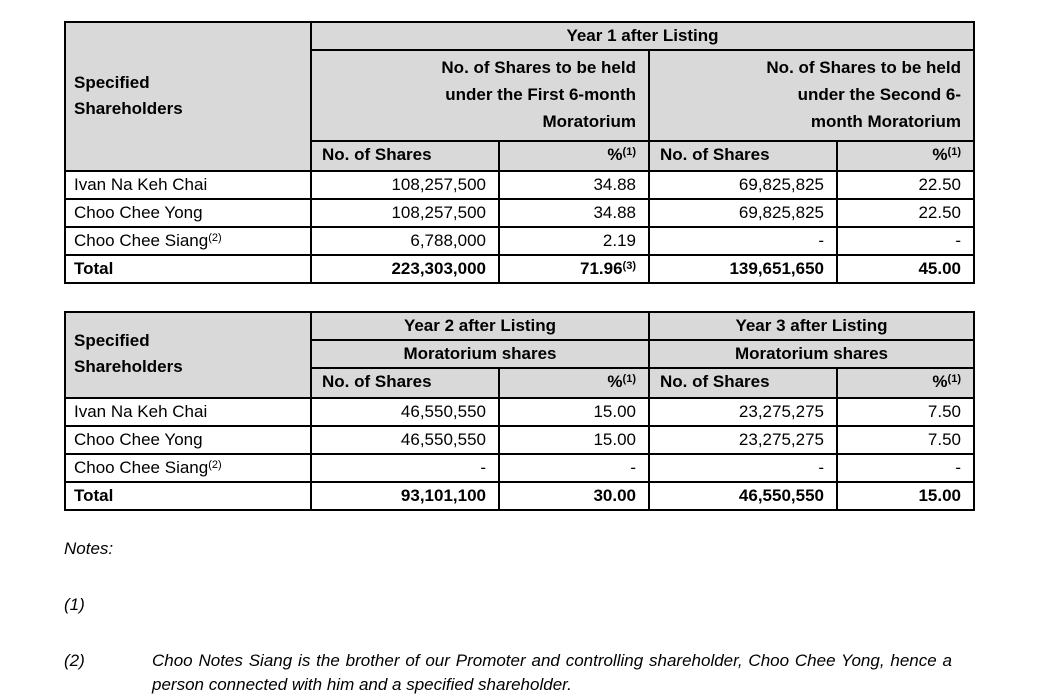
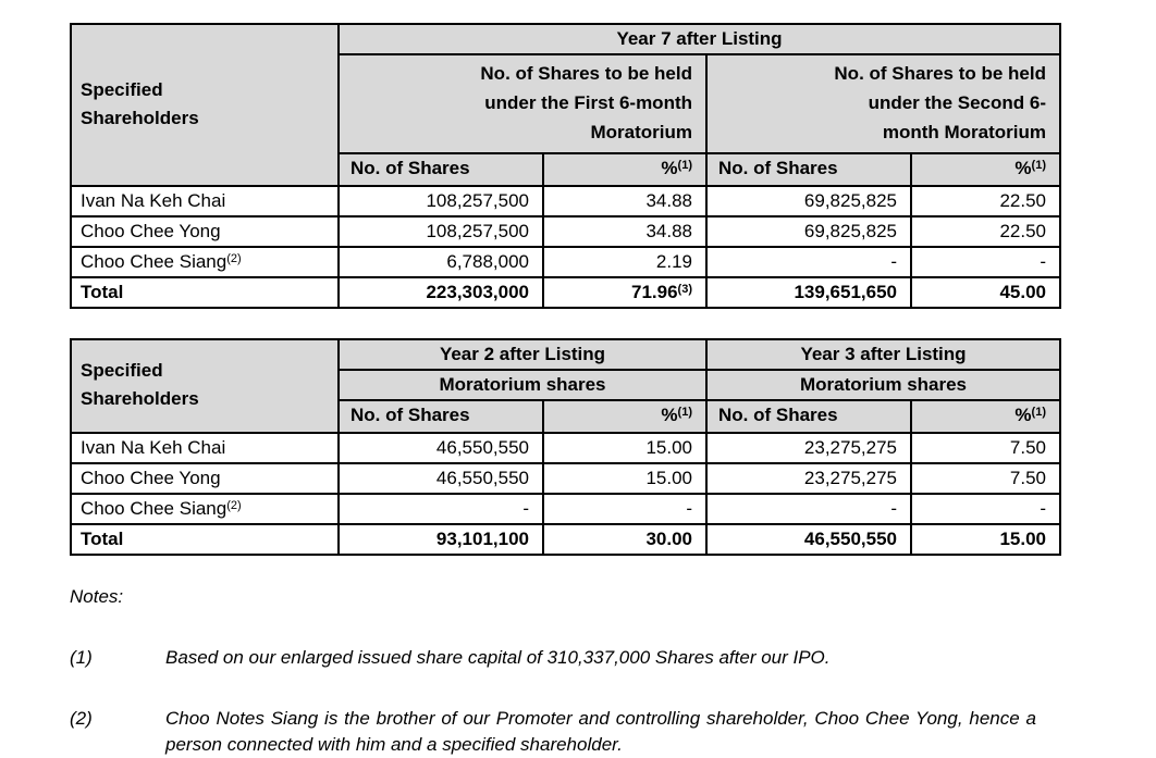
- Specified Shareholders	Year 1 after Listing
+ Specified Shareholders	Year 7 after Listing
  No. of Shares to be held under the First 6-month Moratorium	No. of Shares to be held under the Second 6- month Moratorium
  No. of Shares	%(1)	No. of Shares	%(1)
  Ivan Na Keh Chai	108,257,500	34.88	69,825,825	22.50
  Choo Chee Yong	108,257,500	34.88	69,825,825	22.50
  Choo Chee Siang(2)	6,788,000	2.19	-	-
  Total	223,303,000	71.96(3)	139,651,650	45.00
  Specified Shareholders	Year 2 after Listing	Year 3 after Listing
  Moratorium shares	Moratorium shares
  No. of Shares	%(1)	No. of Shares	%(1)
  Ivan Na Keh Chai	46,550,550	15.00	23,275,275	7.50
  Choo Chee Yong	46,550,550	15.00	23,275,275	7.50
  Choo Chee Siang(2)	-	-	-	-
  Total	93,101,100	30.00	46,550,550	15.00
  Notes:
  (1)
+ Based on our enlarged issued share capital of 310,337,000 Shares after our IPO.
  (2)
  Choo Notes Siang is the brother of our Promoter and controlling shareholder, Choo Chee Yong, hence a person connected with him and a specified shareholder.
